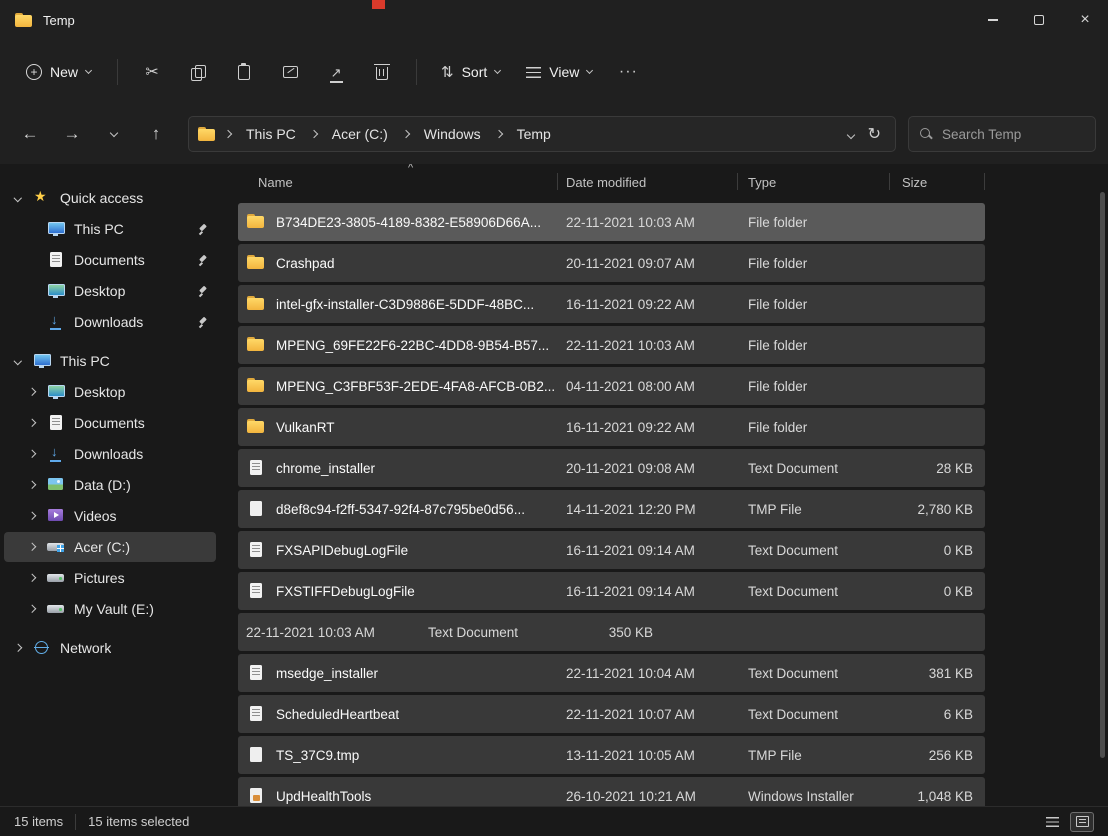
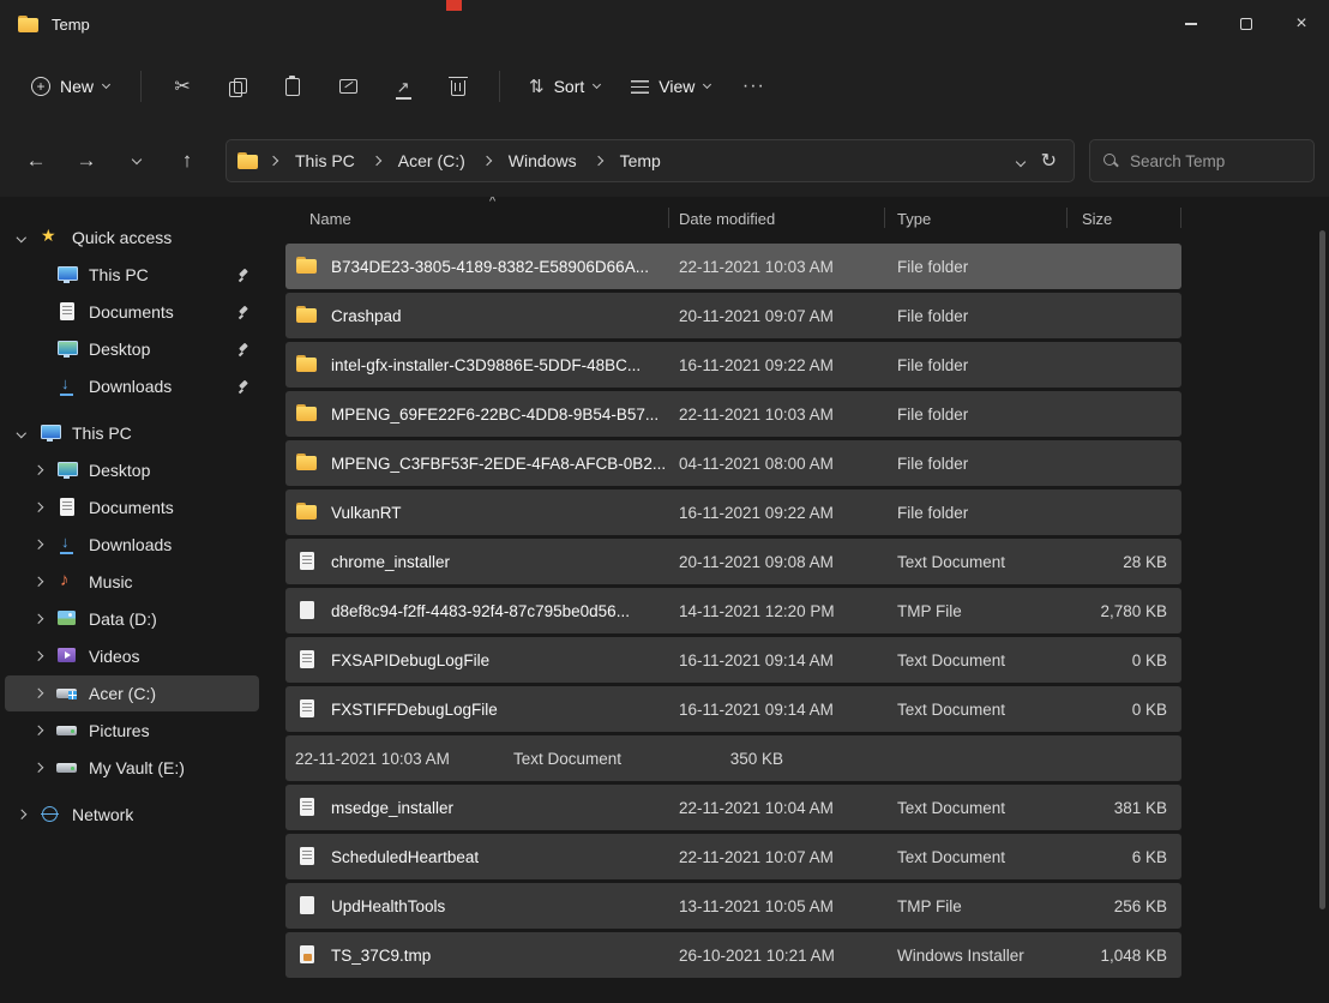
  Temp
  ×
  New
  Sort
  View
  This PC
  Acer (C:)
  Windows
  Temp
  Search Temp
  Quick access
  This PC
  Documents
  Desktop
  Downloads
  This PC
  Desktop
  Documents
  Downloads
+ Music
  Data (D:)
  Videos
  Acer (C:)
  Pictures
  My Vault (E:)
  Network
  Name
  Date modified
  Type
  Size
  B734DE23-3805-4189-8382-E58906D66A...
  22-11-2021 10:03 AM
  File folder
  Crashpad
  20-11-2021 09:07 AM
  File folder
  intel-gfx-installer-C3D9886E-5DDF-48BC...
  16-11-2021 09:22 AM
  File folder
  MPENG_69FE22F6-22BC-4DD8-9B54-B57...
  22-11-2021 10:03 AM
  File folder
  MPENG_C3FBF53F-2EDE-4FA8-AFCB-0B2...
  04-11-2021 08:00 AM
  File folder
  VulkanRT
  16-11-2021 09:22 AM
  File folder
  chrome_installer
  20-11-2021 09:08 AM
  Text Document
  28 KB
- d8ef8c94-f2ff-5347-92f4-87c795be0d56...
+ d8ef8c94-f2ff-4483-92f4-87c795be0d56...
  14-11-2021 12:20 PM
  TMP File
  2,780 KB
  FXSAPIDebugLogFile
  16-11-2021 09:14 AM
  Text Document
  0 KB
  FXSTIFFDebugLogFile
  16-11-2021 09:14 AM
  Text Document
  0 KB
  22-11-2021 10:03 AM
  Text Document
  350 KB
  msedge_installer
  22-11-2021 10:04 AM
  Text Document
  381 KB
  ScheduledHeartbeat
  22-11-2021 10:07 AM
  Text Document
  6 KB
- TS_37C9.tmp
+ UpdHealthTools
  13-11-2021 10:05 AM
  TMP File
  256 KB
- UpdHealthTools
+ TS_37C9.tmp
  26-10-2021 10:21 AM
  Windows Installer
  1,048 KB
- 15 items
- 15 items selected
